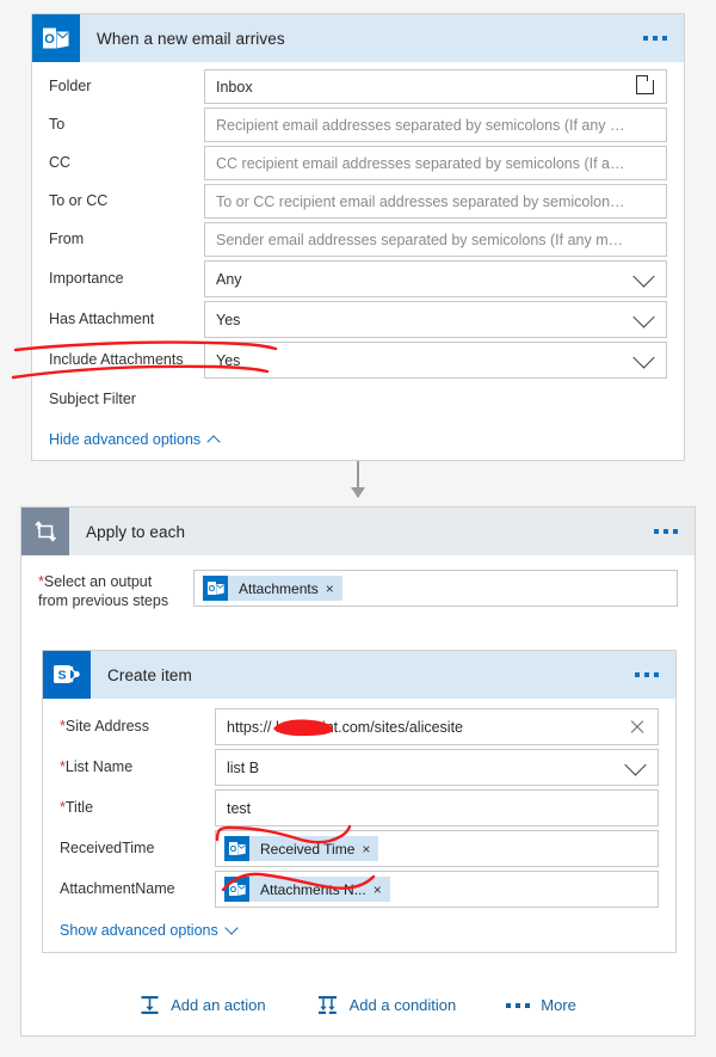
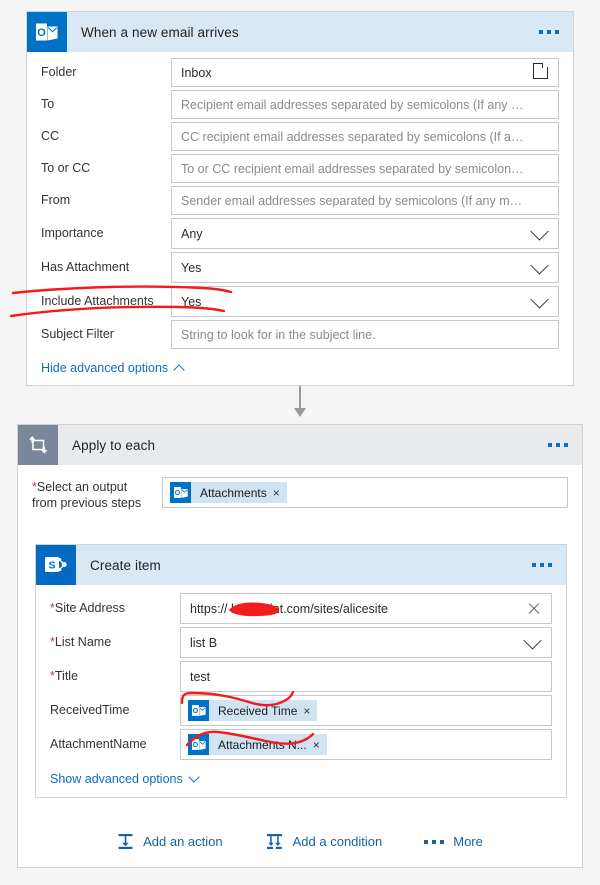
  O
  When a new email arrives
  Folder
  Inbox
  To
  Recipient email addresses separated by semicolons (If any ma
  CC
  CC recipient email addresses separated by semicolons (If any
  To or CC
  To or CC recipient email addresses separated by semicolons (I
  From
  Sender email addresses separated by semicolons (If any matc
  Importance
  Any
  Has Attachment
  Yes
  Include Attachments
  Yes
  Subject Filter
+ String to look for in the subject line.
  Hide advanced options
  Apply to each
  *Select an output
  from previous steps
  Attachments
  ×
  S
  Create item
  *Site Address
  https://t.com/sites/alicesite
  *List Name
  list B
  *Title
  test
  ReceivedTime
  Received Time
  ×
  AttachmentName
  Attachment...
  ×
  Show advanced options
  Add an action
  Add a condition
  More
